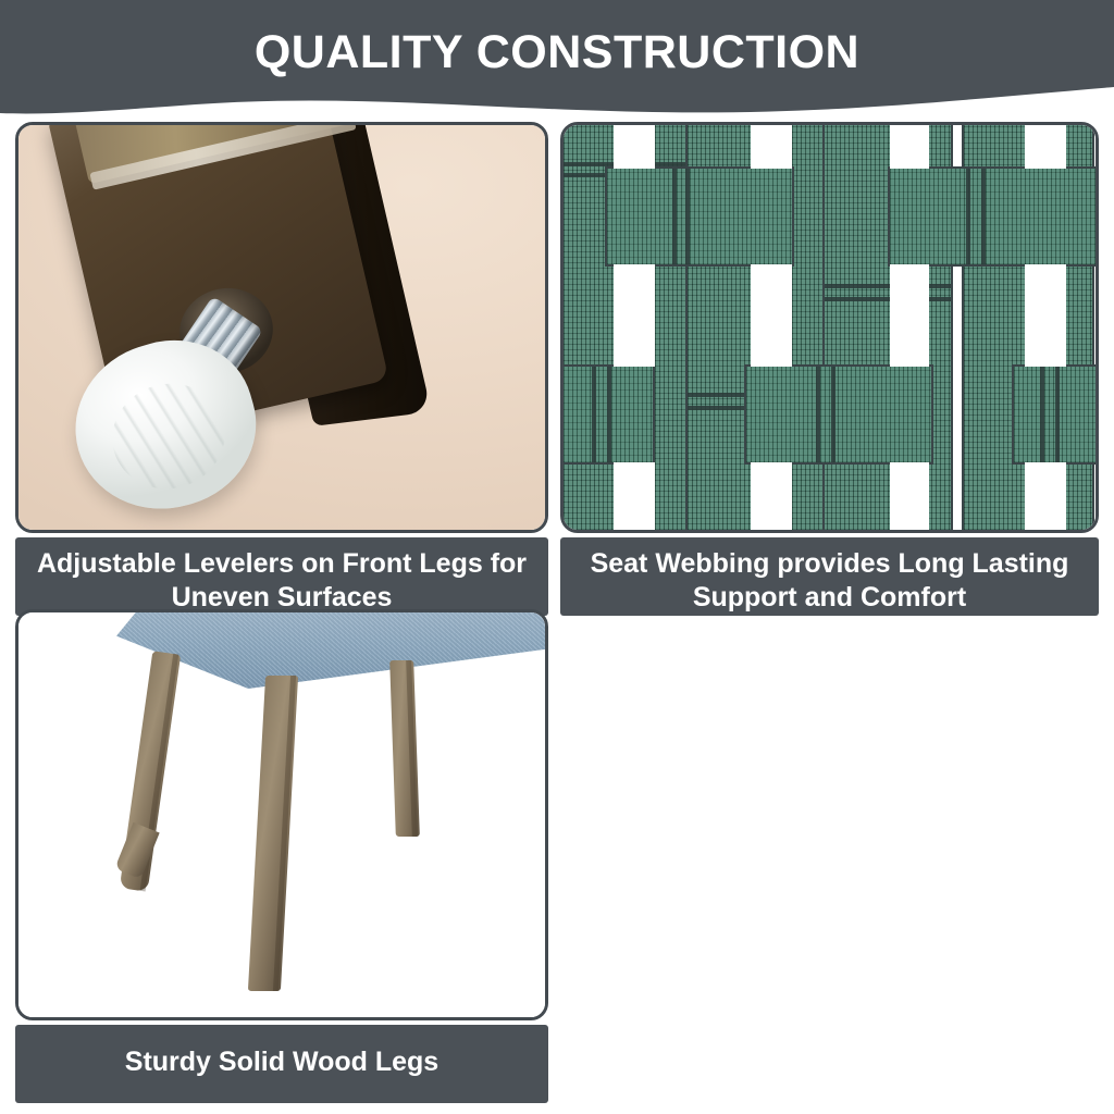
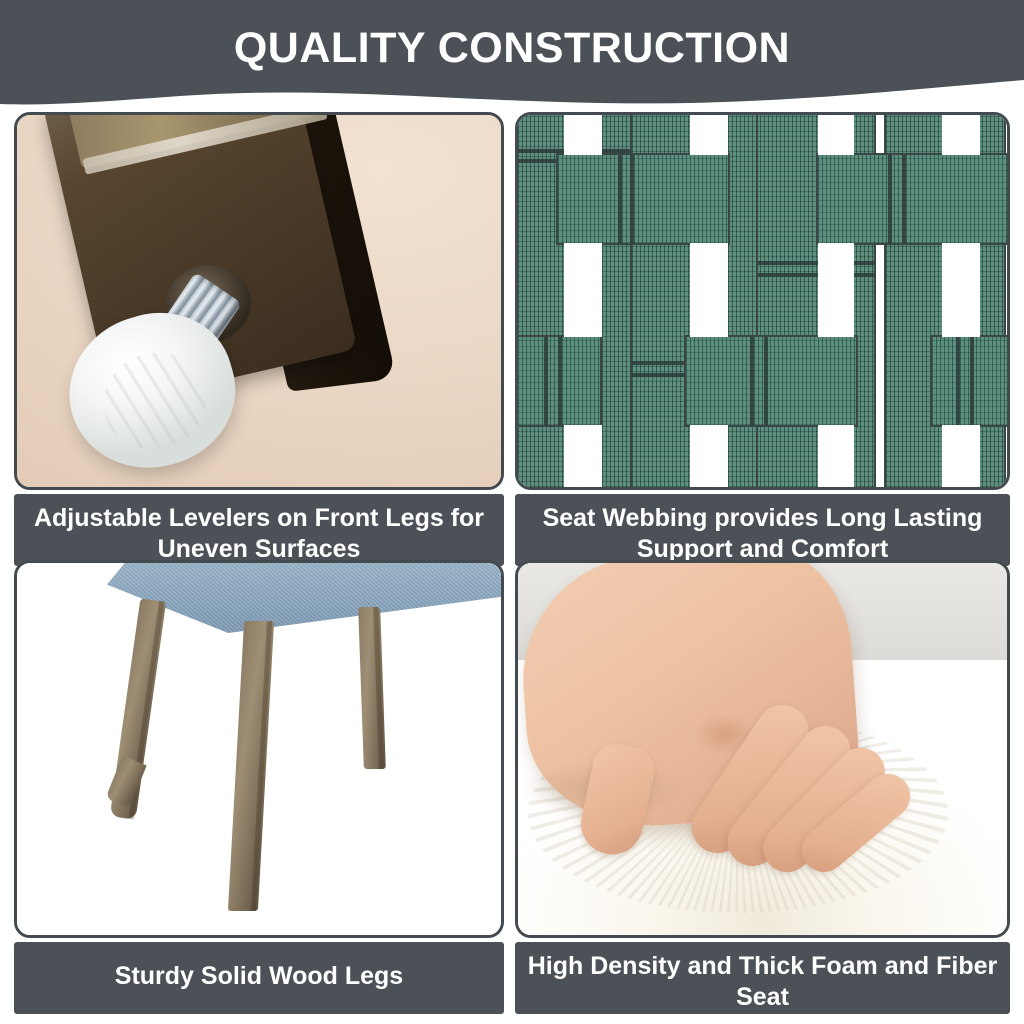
  QUALITY CONSTRUCTION
  Adjustable Levelers on Front Legs for Uneven Surfaces
  Seat Webbing provides Long Lasting Support and Comfort
  Sturdy Solid Wood Legs
+ High Density and Thick Foam and Fiber Seat
